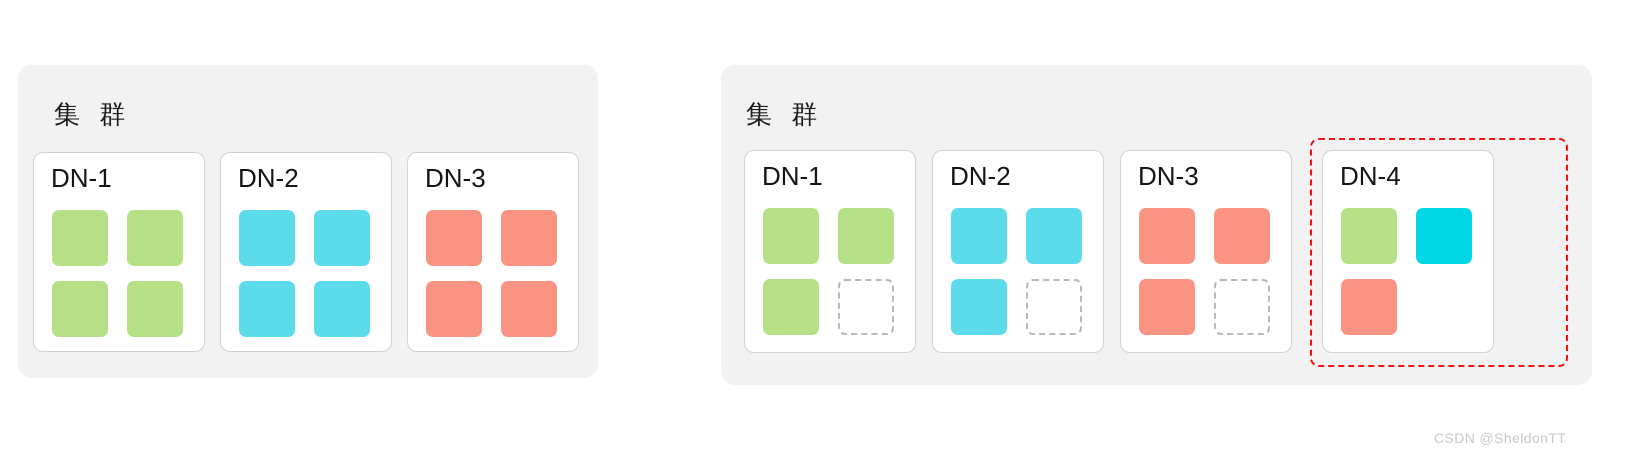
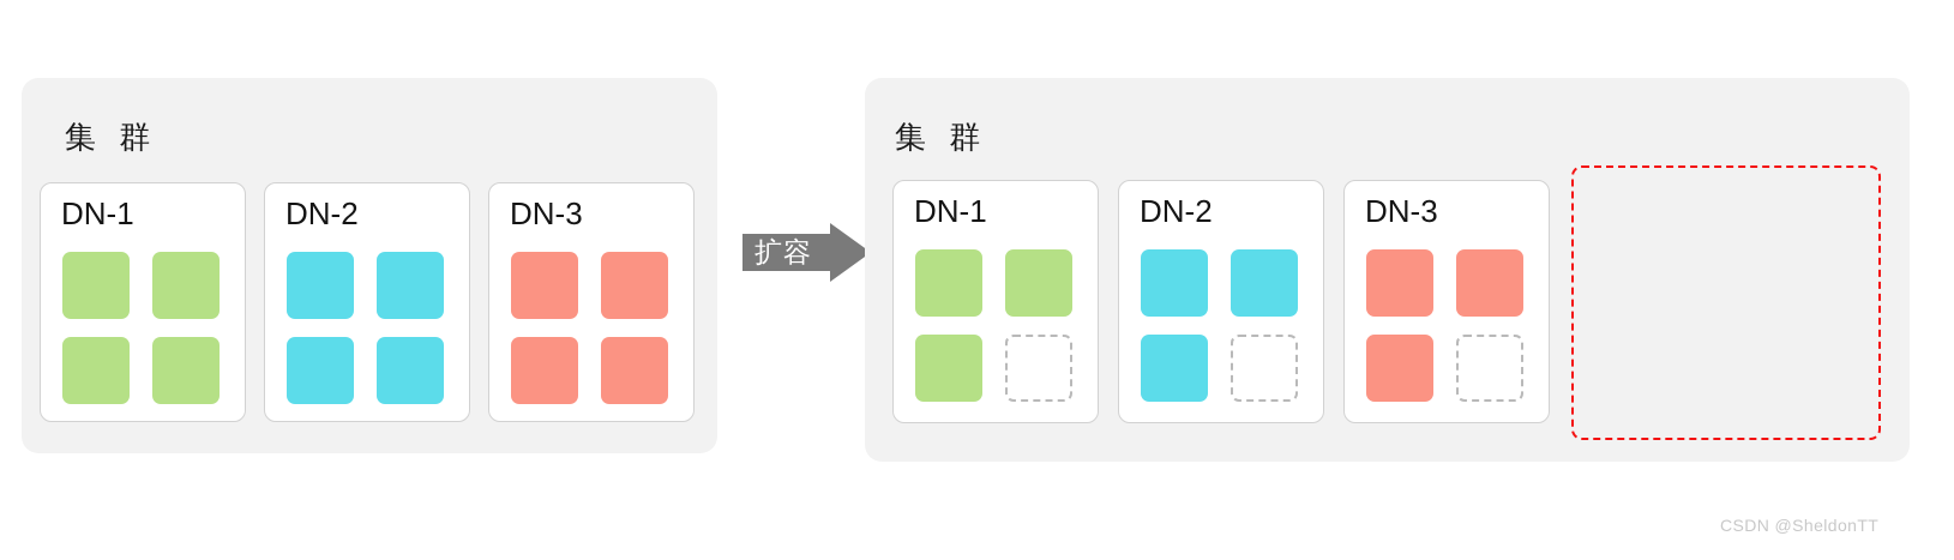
  集 群
  DN-1
  DN-2
  DN-3
+ 扩容
  集 群
  DN-1
  DN-2
  DN-3
- DN-4
  CSDN @SheldonTT
